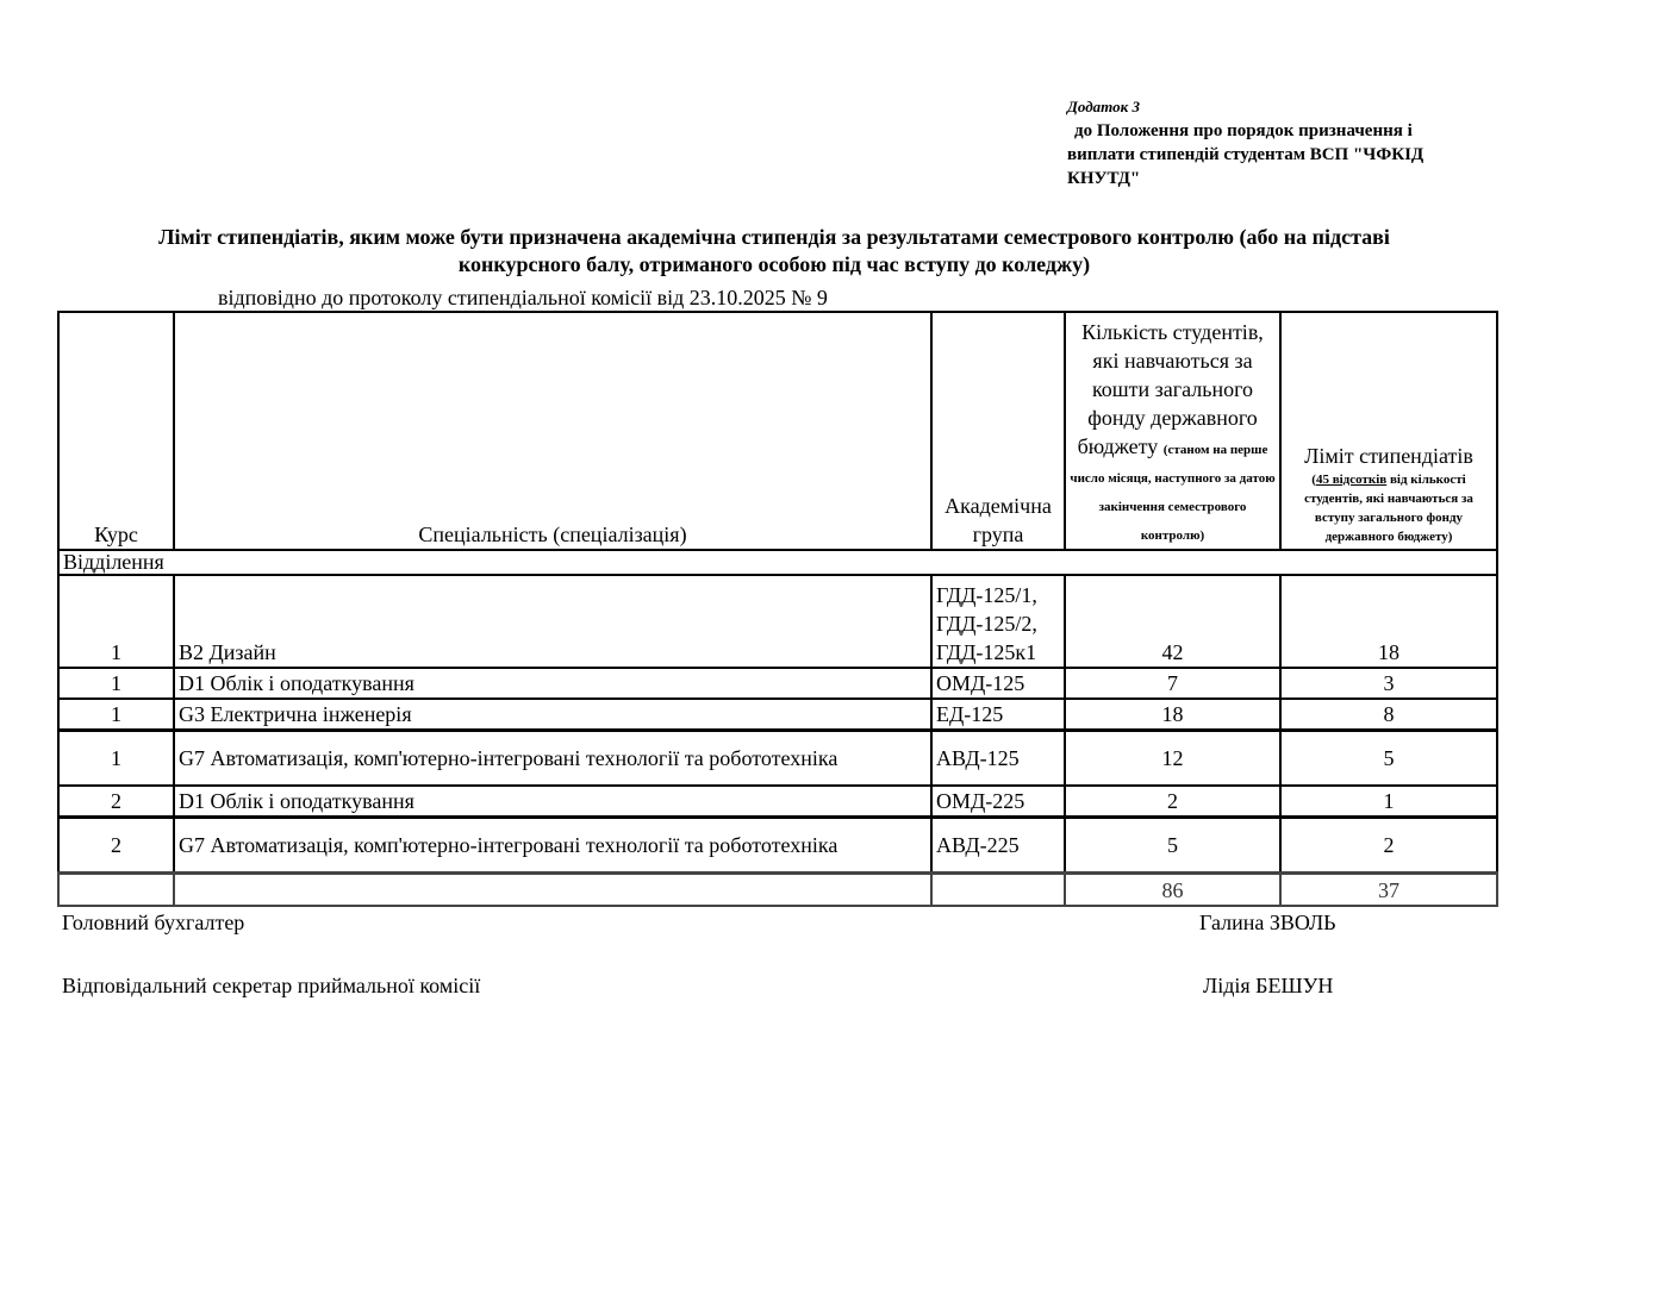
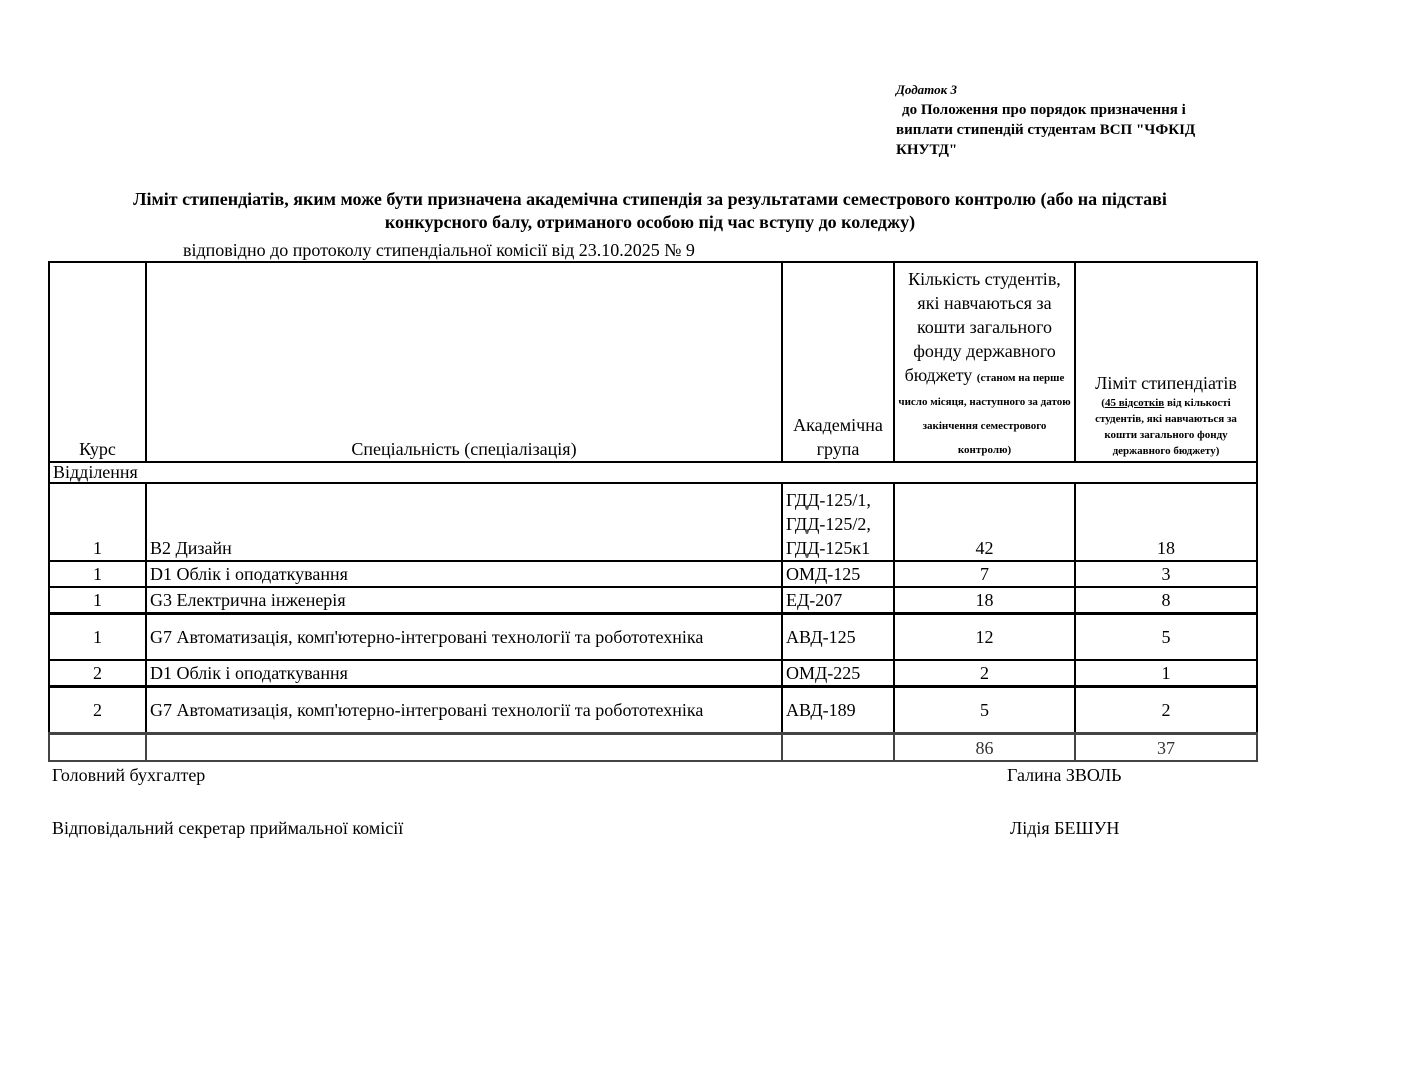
  Додаток 3
  до Положення про порядок призначення і
  виплати стипендій студентам ВСП "ЧФКІД
  КНУТД"
  Ліміт стипендіатів, яким може бути призначена академічна стипендія за результатами семестрового контролю (або на підставі
  конкурсного балу, отриманого особою під час вступу до коледжу)
  відповідно до протоколу стипендіальної комісії від 23.10.2025 № 9
- Курс	Спеціальність (спеціалізація)	Академічна група	Кількість студентів, які навчаються за кошти загального фонду державного бюджету (станом на перше число місяця, наступного за датою закінчення семестрового контролю)	Ліміт стипендіатів (45 відсотків від кількості студентів, які навчаються за вступу загального фонду державного бюджету)
+ Курс	Спеціальність (спеціалізація)	Академічна група	Кількість студентів, які навчаються за кошти загального фонду державного бюджету (станом на перше число місяця, наступного за датою закінчення семестрового контролю)	Ліміт стипендіатів (45 відсотків від кількості студентів, які навчаються за кошти загального фонду державного бюджету)
  Відділення
  1	В2 Дизайн	ГДД-125/1, ГДД-125/2, ГДД-125к1	42	18
  1	D1 Облік і оподаткування	ОМД-125	7	3
- 1	G3 Електрична інженерія	ЕД-125	18	8
+ 1	G3 Електрична інженерія	ЕД-207	18	8
  1	G7 Автоматизація, комп'ютерно-інтегровані технології та робототехніка	АВД-125	12	5
  2	D1 Облік і оподаткування	ОМД-225	2	1
- 2	G7 Автоматизація, комп'ютерно-інтегровані технології та робототехніка	АВД-225	5	2
+ 2	G7 Автоматизація, комп'ютерно-інтегровані технології та робототехніка	АВД-189	5	2
  			86	37
  Головний бухгалтер
  Галина ЗВОЛЬ
  Відповідальний секретар приймальної комісії
  Лідія БЕШУН
